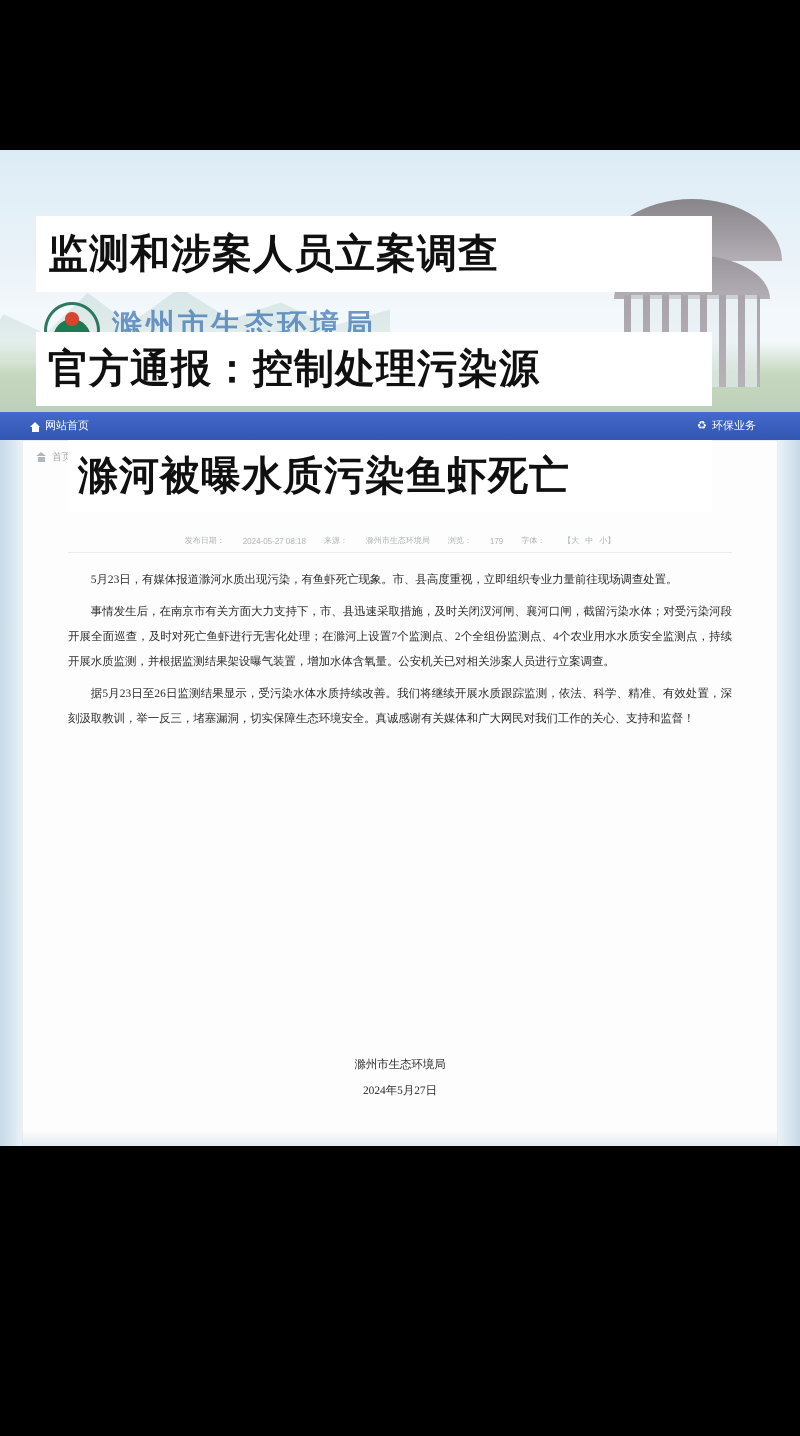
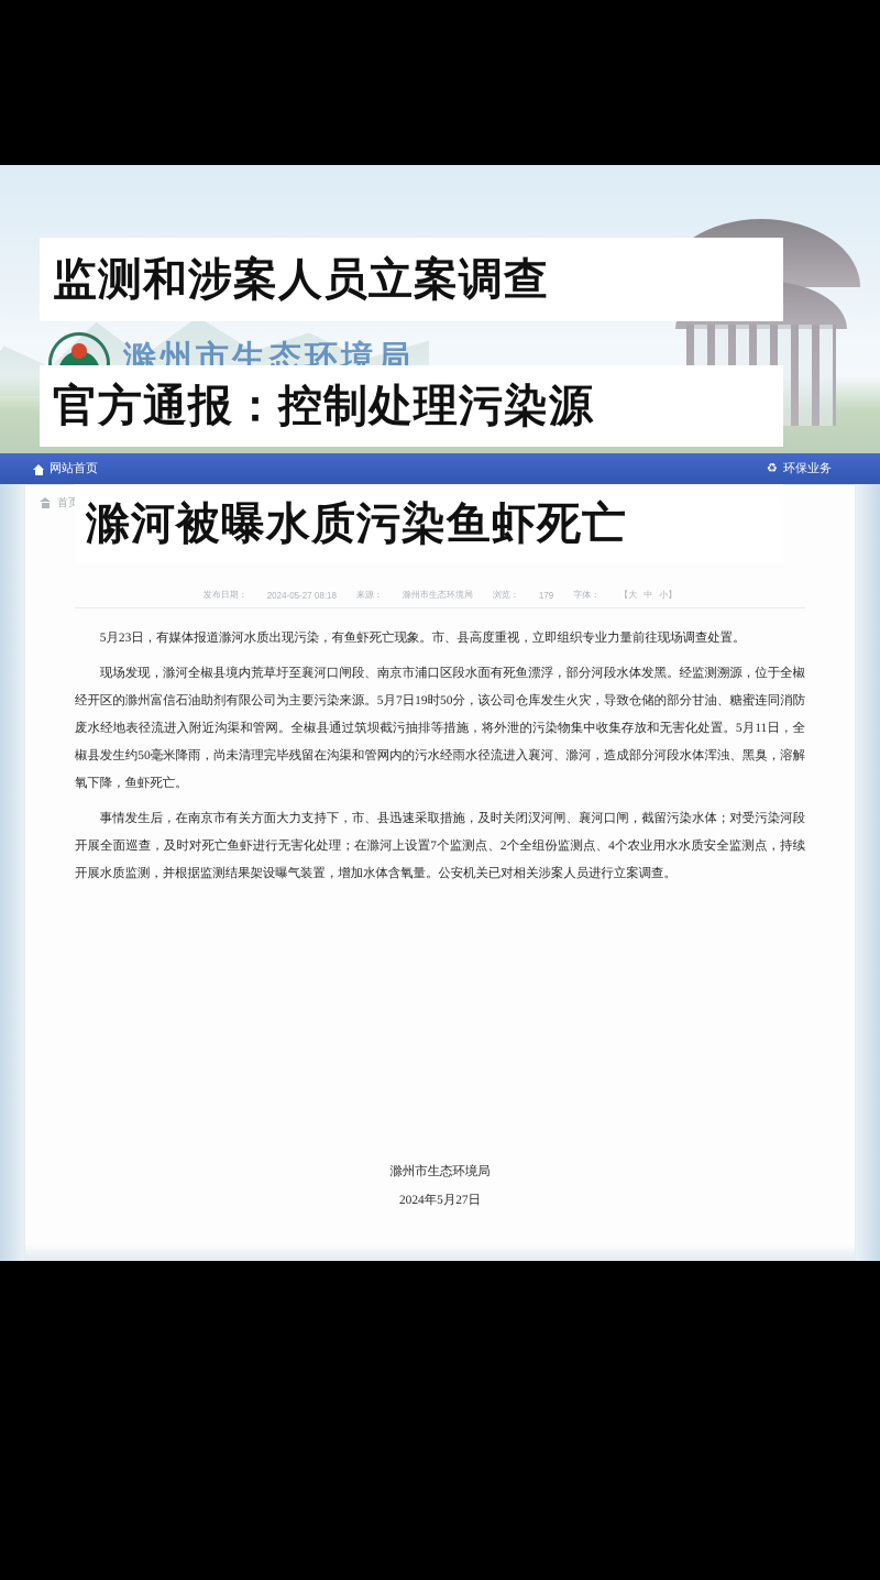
  滁州市生态环境局
  网站首页
  ♻
  环保业务
  首页
  发布日期：
  2024-05-27 08:18
  来源：
  滁州市生态环境局
  浏览：
  179
  字体：
  【大
  中
  小】
  5月23日，有媒体报道滁河水质出现污染，有鱼虾死亡现象。市、县高度重视，立即组织专业力量前往现场调查处置。
+ 现场发现，滁河全椒县境内荒草圩至襄河口闸段、南京市浦口区段水面有死鱼漂浮，部分河段水体发黑。经监测溯源，位于全椒经开区的滁州富信石油助剂有限公司为主要污染来源。5月7日19时50分，该公司仓库发生火灾，导致仓储的部分甘油、糖蜜连同消防废水经地表径流进入附近沟渠和管网。全椒县通过筑坝截污抽排等措施，将外泄的污染物集中收集存放和无害化处置。5月11日，全椒县发生约50毫米降雨，尚未清理完毕残留在沟渠和管网内的污水经雨水径流进入襄河、滁河，造成部分河段水体浑浊、黑臭，溶解氧下降，鱼虾死亡。
  事情发生后，在南京市有关方面大力支持下，市、县迅速采取措施，及时关闭汊河闸、襄河口闸，截留污染水体；对受污染河段开展全面巡查，及时对死亡鱼虾进行无害化处理；在滁河上设置7个监测点、2个全组份监测点、4个农业用水水质安全监测点，持续开展水质监测，并根据监测结果架设曝气装置，增加水体含氧量。公安机关已对相关涉案人员进行立案调查。
- 据5月23日至26日监测结果显示，受污染水体水质持续改善。我们将继续开展水质跟踪监测，依法、科学、精准、有效处置，深刻汲取教训，举一反三，堵塞漏洞，切实保障生态环境安全。真诚感谢有关媒体和广大网民对我们工作的关心、支持和监督！
  滁州市生态环境局
  2024年5月27日
  监测和涉案人员立案调查
  官方通报：控制处理污染源
  滁河被曝水质污染鱼虾死亡
